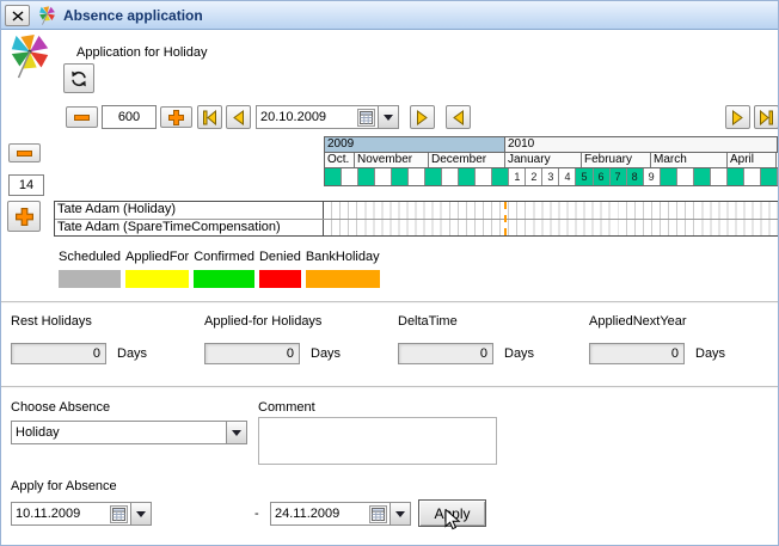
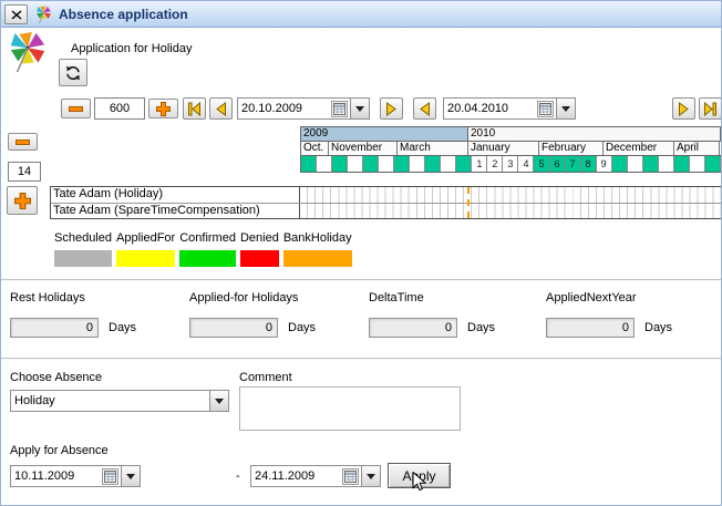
  Absence application
  Application for Holiday
  600
  20.10.2009
+ 20.04.2010
  14
  2009
  2010
  Oct.
  November
- December
+ March
  January
  February
- March
+ December
  April
  1
  2
  3
  4
  5
  6
  7
  8
  9
  Tate Adam (Holiday)
  Tate Adam (SpareTimeCompensation)
  Scheduled
  AppliedFor
  Confirmed
  Denied
  BankHoliday
  Rest Holidays
  0
  Days
  Applied-for Holidays
  0
  Days
  DeltaTime
  0
  Days
  AppliedNextYear
  0
  Days
  Choose Absence
  Holiday
  Comment
  Apply for Absence
  10.11.2009
  -
  24.11.2009
  Aply
